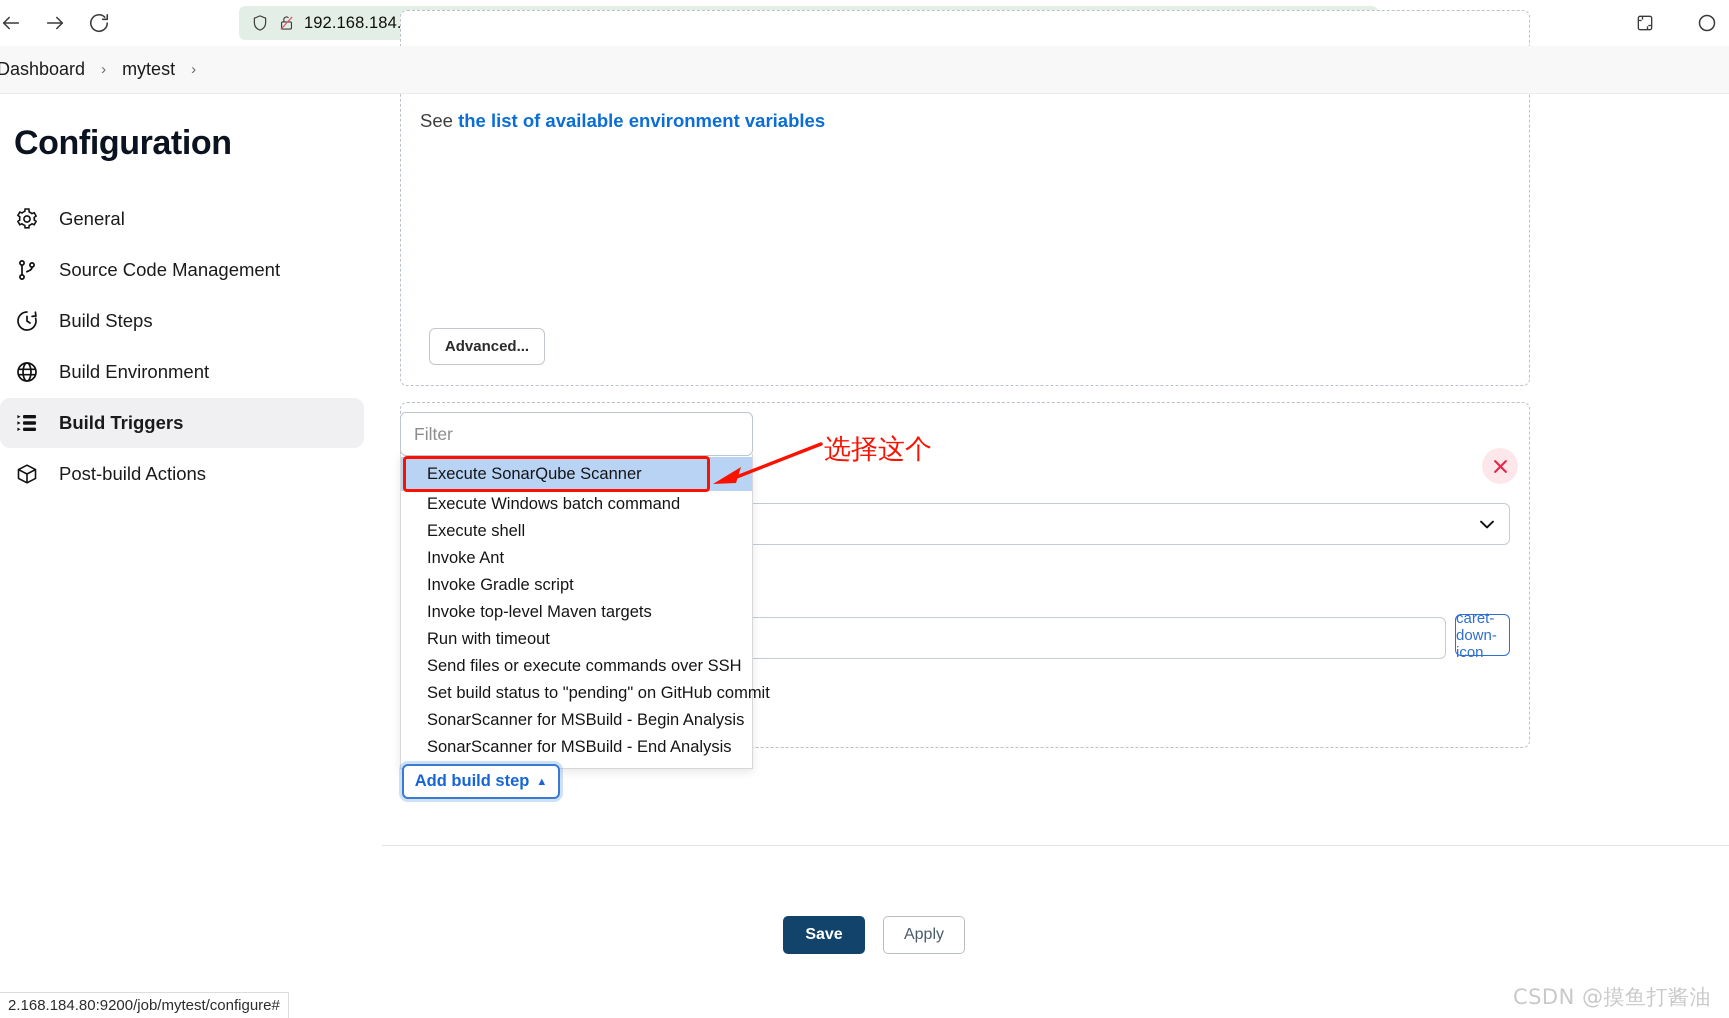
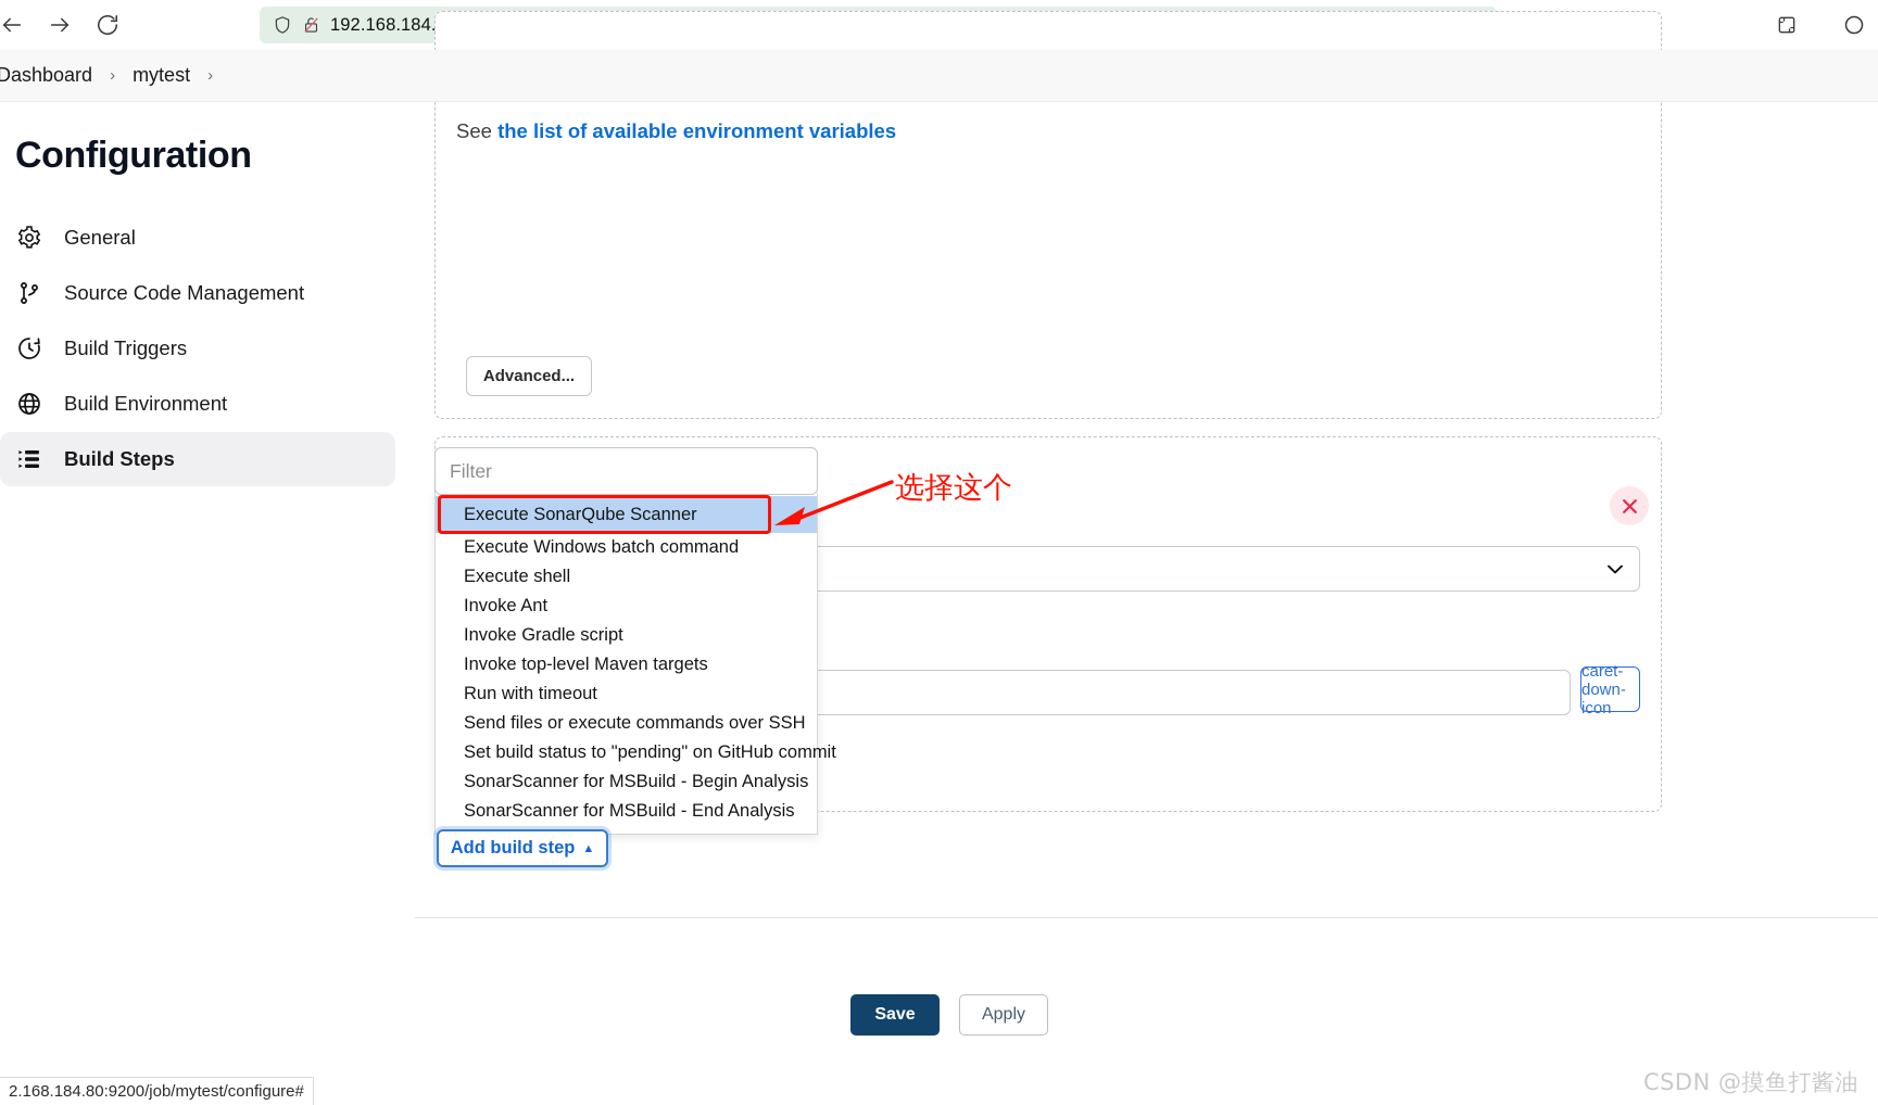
  Dashboard
  ›
  mytest
  ›
  Configuration
  General
  Source Code Management
- Build Steps
+ Build Triggers
  Build Environment
- Build Triggers
+ Build Steps
- Post-build Actions
  See the list of available environment variables
  Advanced...
  caret-down-icon
  Save
  Apply
  Filter
  Execute SonarQube Scanner
  Execute Windows batch command
  Execute shell
  Invoke Ant
  Invoke Gradle script
  Invoke top-level Maven targets
  Run with timeout
  Send files or execute commands over SSH
  Set build status to "pending" on GitHub commit
  SonarScanner for MSBuild - Begin Analysis
  SonarScanner for MSBuild - End Analysis
  选择这个
  Add build step
  ▲
  2.168.184.80:9200/job/mytest/configure#
  CSDN @摸鱼打酱油
